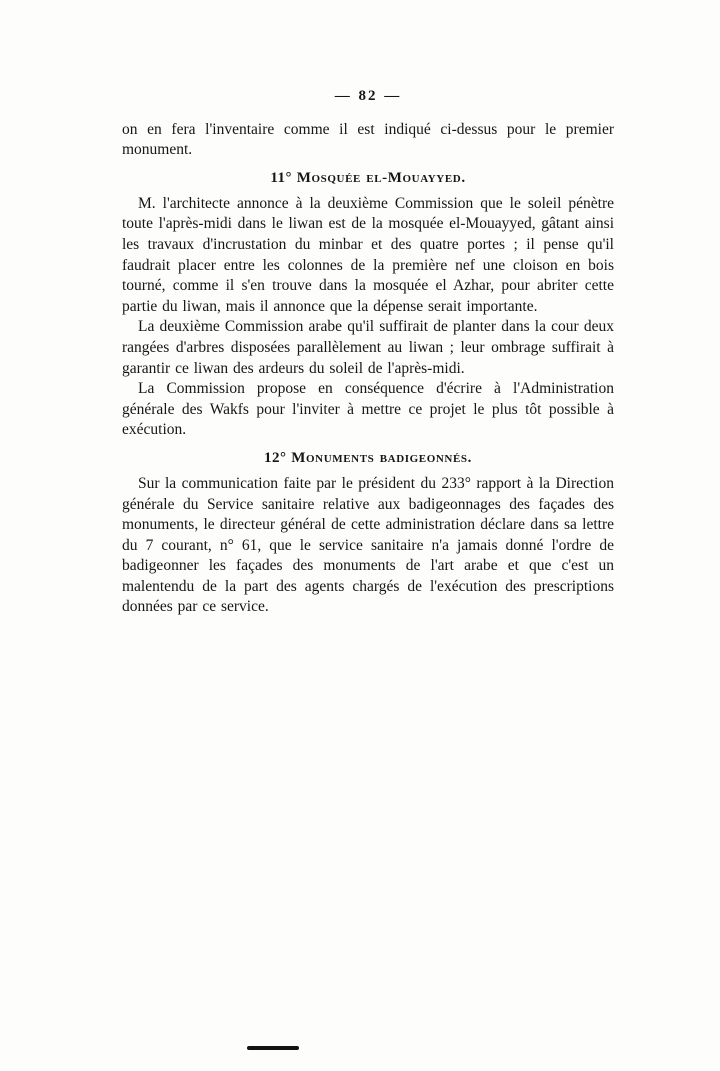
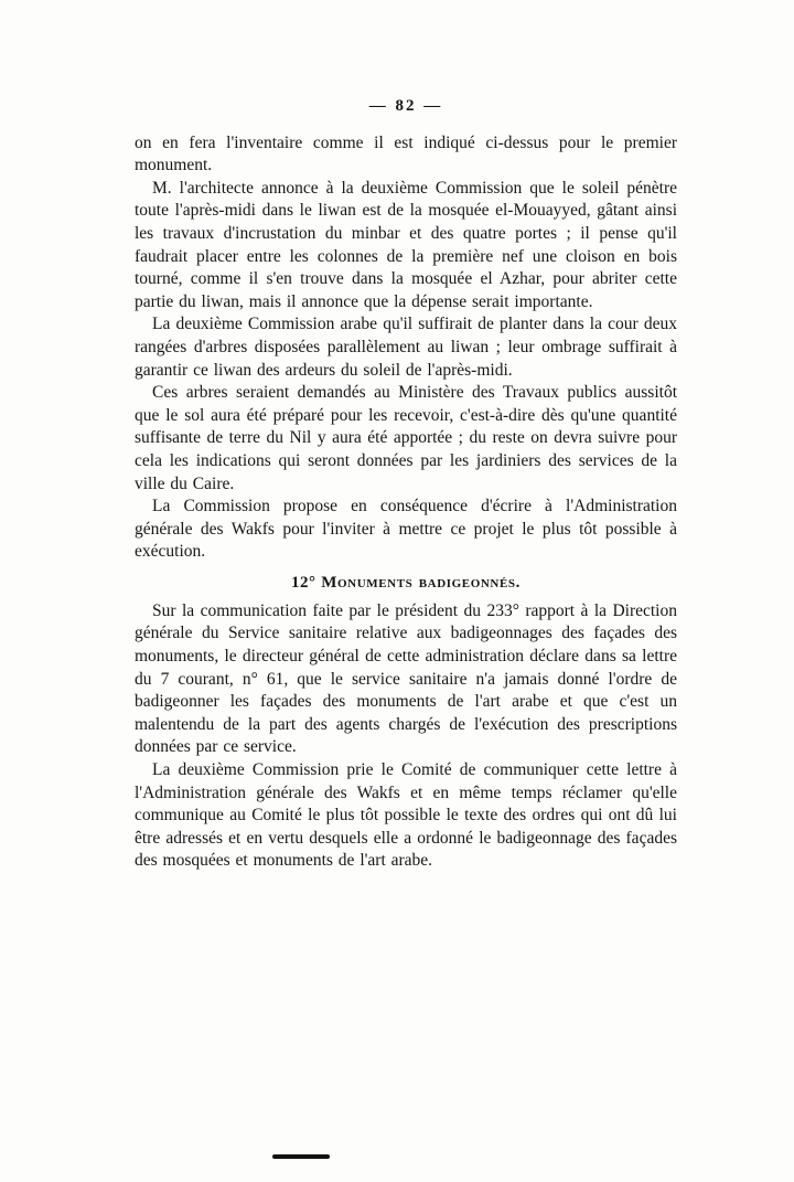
  — 82 —
  on en fera l'inventaire comme il est indiqué ci-dessus pour le premier monument.
- 11° Mosquée el-Mouayyed.
  M. l'architecte annonce à la deuxième Commission que le soleil pénètre toute l'après-midi dans le liwan est de la mosquée el-Mouayyed, gâtant ainsi les travaux d'incrustation du minbar et des quatre portes ; il pense qu'il faudrait placer entre les colonnes de la première nef une cloison en bois tourné, comme il s'en trouve dans la mosquée el Azhar, pour abriter cette partie du liwan, mais il annonce que la dépense serait importante.
  La deuxième Commission arabe qu'il suffirait de planter dans la cour deux rangées d'arbres disposées parallèlement au liwan ; leur ombrage suffirait à garantir ce liwan des ardeurs du soleil de l'après-midi.
+ Ces arbres seraient demandés au Ministère des Travaux publics aussitôt que le sol aura été préparé pour les recevoir, c'est-à-dire dès qu'une quantité suffisante de terre du Nil y aura été apportée ; du reste on devra suivre pour cela les indications qui seront données par les jardiniers des services de la ville du Caire.
  La Commission propose en conséquence d'écrire à l'Administration générale des Wakfs pour l'inviter à mettre ce projet le plus tôt possible à exécution.
  12° Monuments badigeonnés.
  Sur la communication faite par le président du 233° rapport à la Direction générale du Service sanitaire relative aux badigeonnages des façades des monuments, le directeur général de cette administration déclare dans sa lettre du 7 courant, n° 61, que le service sanitaire n'a jamais donné l'ordre de badigeonner les façades des monuments de l'art arabe et que c'est un malentendu de la part des agents chargés de l'exécution des prescriptions données par ce service.
+ La deuxième Commission prie le Comité de communiquer cette lettre à l'Administration générale des Wakfs et en même temps réclamer qu'elle communique au Comité le plus tôt possible le texte des ordres qui ont dû lui être adressés et en vertu desquels elle a ordonné le badigeonnage des façades des mosquées et monuments de l'art arabe.
